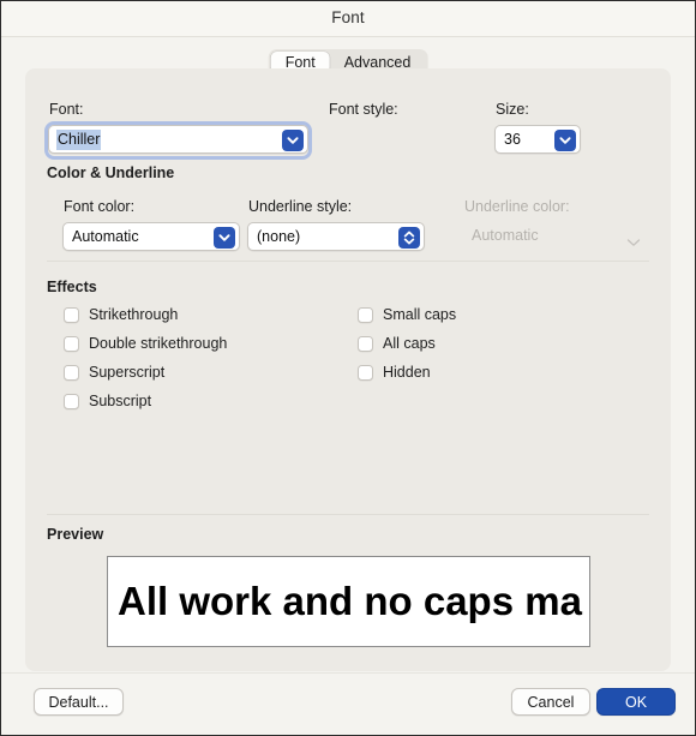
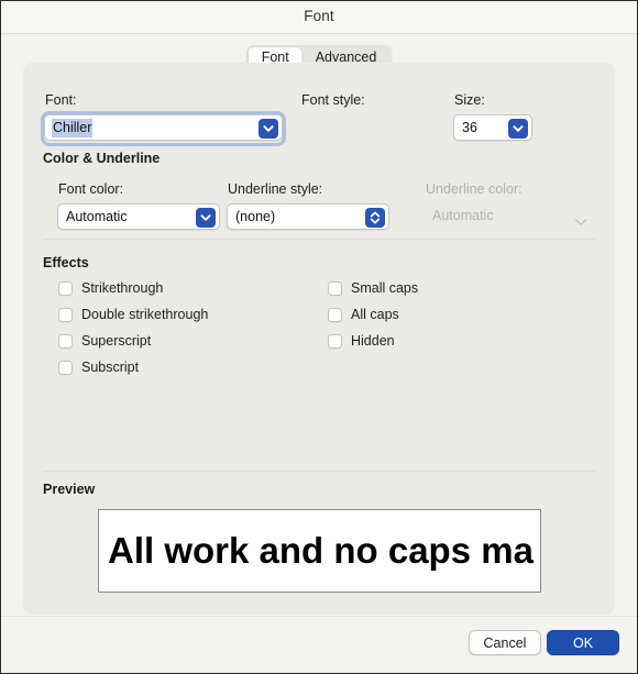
  Font
  Font
  Advanced
  Font:
  Font style:
  Size:
  Chiller
  36
  Color & Underline
  Font color:
  Underline style:
  Underline color:
  Automatic
  (none)
  Automatic
  Effects
  Strikethrough
  Double strikethrough
  Superscript
  Subscript
  Small caps
  All caps
  Hidden
  Preview
  All work and no caps ma
- Default...
  Cancel
  OK
